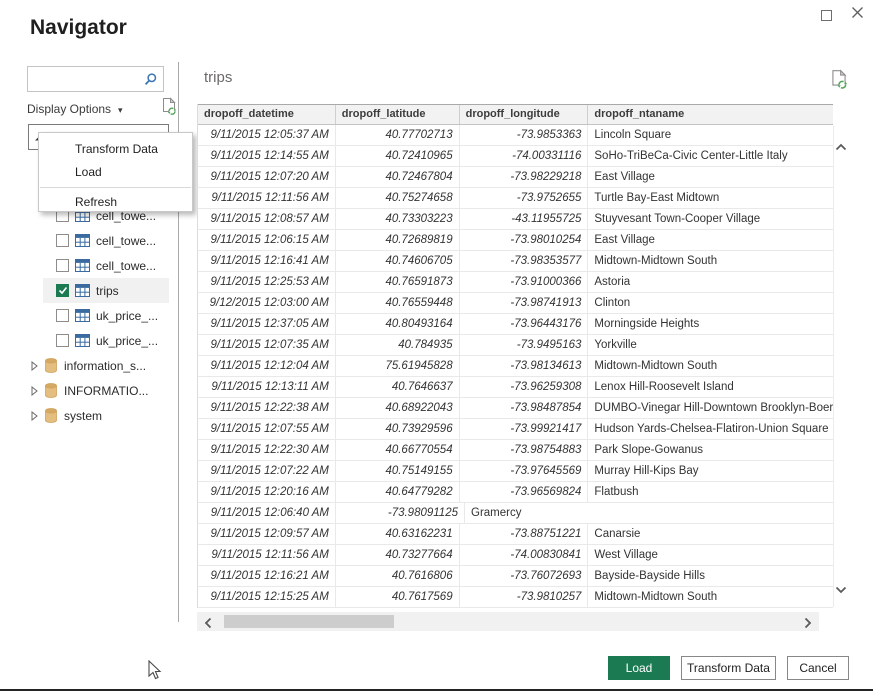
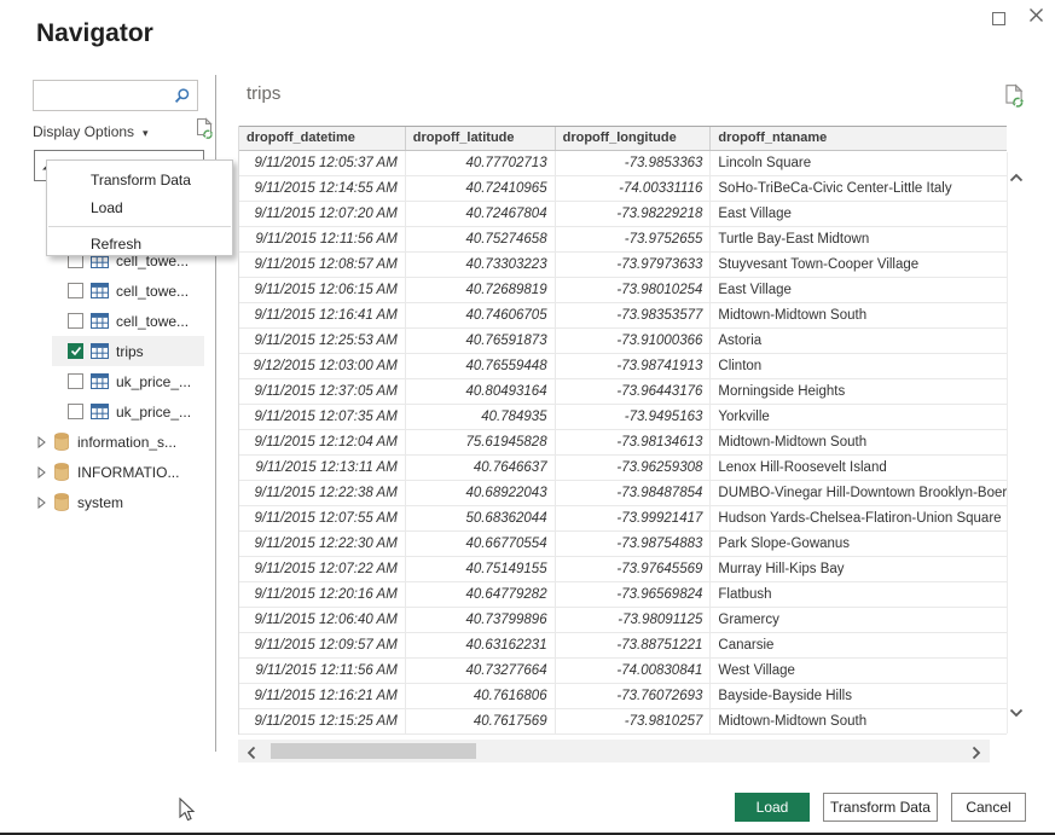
  Navigator
  Display Options
  ▾
  cell_towe...
  cell_towe...
  cell_towe...
  trips
  uk_price_...
  uk_price_...
  information_s...
  INFORMATIO...
  system
  Transform Data
  Load
  Refresh
  trips
  dropoff_datetime
  dropoff_latitude
  dropoff_longitude
  dropoff_ntaname
  9/11/2015 12:05:37 AM
  40.77702713
  -73.9853363
  Lincoln Square
  9/11/2015 12:14:55 AM
  40.72410965
  -74.00331116
  SoHo-TriBeCa-Civic Center-Little Italy
  9/11/2015 12:07:20 AM
  40.72467804
  -73.98229218
  East Village
  9/11/2015 12:11:56 AM
  40.75274658
  -73.9752655
  Turtle Bay-East Midtown
  9/11/2015 12:08:57 AM
  40.73303223
- -43.11955725
+ -73.97973633
  Stuyvesant Town-Cooper Village
  9/11/2015 12:06:15 AM
  40.72689819
  -73.98010254
  East Village
  9/11/2015 12:16:41 AM
  40.74606705
  -73.98353577
  Midtown-Midtown South
  9/11/2015 12:25:53 AM
  40.76591873
  -73.91000366
  Astoria
  9/12/2015 12:03:00 AM
  40.76559448
  -73.98741913
  Clinton
  9/11/2015 12:37:05 AM
  40.80493164
  -73.96443176
  Morningside Heights
  9/11/2015 12:07:35 AM
  40.784935
  -73.9495163
  Yorkville
  9/11/2015 12:12:04 AM
  75.61945828
  -73.98134613
  Midtown-Midtown South
  9/11/2015 12:13:11 AM
  40.7646637
  -73.96259308
  Lenox Hill-Roosevelt Island
  9/11/2015 12:22:38 AM
  40.68922043
  -73.98487854
  DUMBO-Vinegar Hill-Downtown Brooklyn-Boer
  9/11/2015 12:07:55 AM
- 40.73929596
+ 50.68362044
  -73.99921417
  Hudson Yards-Chelsea-Flatiron-Union Square
  9/11/2015 12:22:30 AM
  40.66770554
  -73.98754883
  Park Slope-Gowanus
  9/11/2015 12:07:22 AM
  40.75149155
  -73.97645569
  Murray Hill-Kips Bay
  9/11/2015 12:20:16 AM
  40.64779282
  -73.96569824
  Flatbush
  9/11/2015 12:06:40 AM
+ 40.73799896
  -73.98091125
  Gramercy
  9/11/2015 12:09:57 AM
  40.63162231
  -73.88751221
  Canarsie
  9/11/2015 12:11:56 AM
  40.73277664
  -74.00830841
  West Village
  9/11/2015 12:16:21 AM
  40.7616806
  -73.76072693
  Bayside-Bayside Hills
  9/11/2015 12:15:25 AM
  40.7617569
  -73.9810257
  Midtown-Midtown South
  Load
  Transform Data
  Cancel
